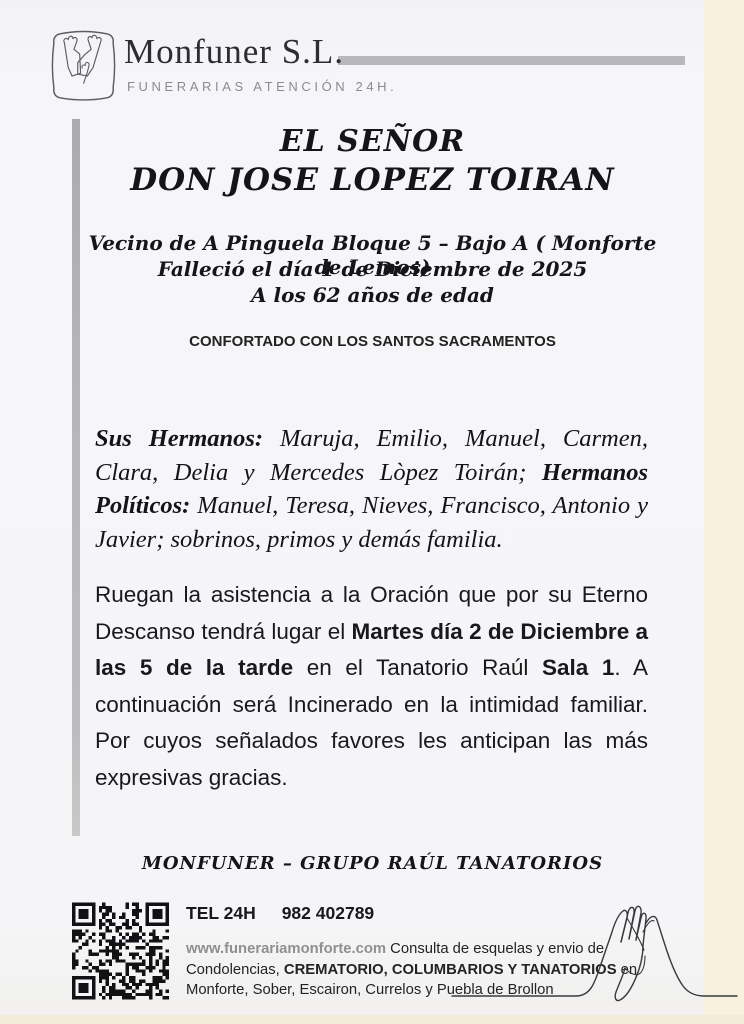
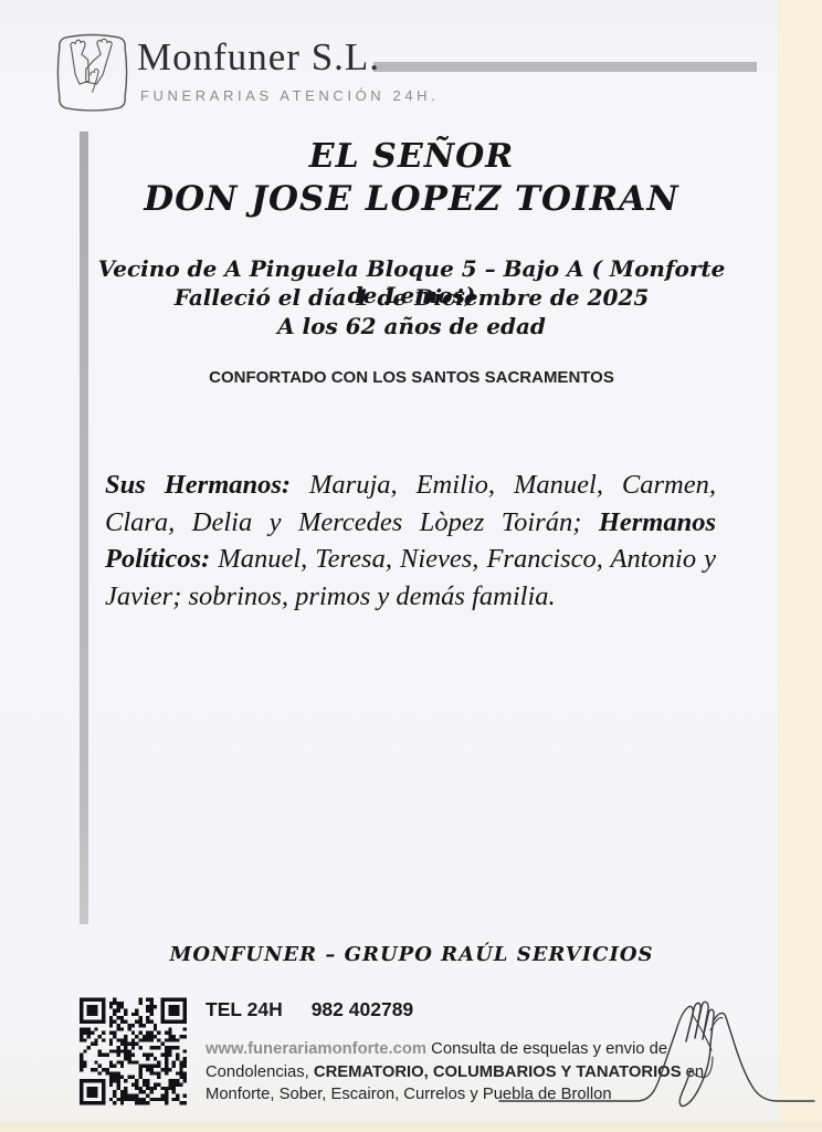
  Monfuner S.L.
  FUNERARIAS ATENCIÓN 24H.
  EL SEÑOR
  DON JOSE LOPEZ TOIRAN
  Vecino de A Pinguela Bloque 5 – Bajo A ( Monforte de Lemos)
  Falleció el día 1 de Diciembre de 2025
  A los 62 años de edad
  CONFORTADO CON LOS SANTOS SACRAMENTOS
  Sus Hermanos: Maruja, Emilio, Manuel, Carmen, Clara, Delia y Mercedes Lòpez Toirán; Hermanos Políticos: Manuel, Teresa, Nieves, Francisco, Antonio y Javier; sobrinos, primos y demás familia.
- Ruegan la asistencia a la Oración que por su Eterno Descanso tendrá lugar el Martes día 2 de Diciembre a las 5 de la tarde en el Tanatorio Raúl Sala 1. A continuación será Incinerado en la intimidad familiar. Por cuyos señalados favores les anticipan las más expresivas gracias.
- MONFUNER – GRUPO RAÚL TANATORIOS
+ MONFUNER – GRUPO RAÚL SERVICIOS
  TEL 24H 982 402789
  www.funerariamonforte.com Consulta de esquelas y envio de Condolencias, CREMATORIO, COLUMBARIOS Y TANATORIOS n Monforte, Sober, Escairon, Currelos y Puebla de Brollon
